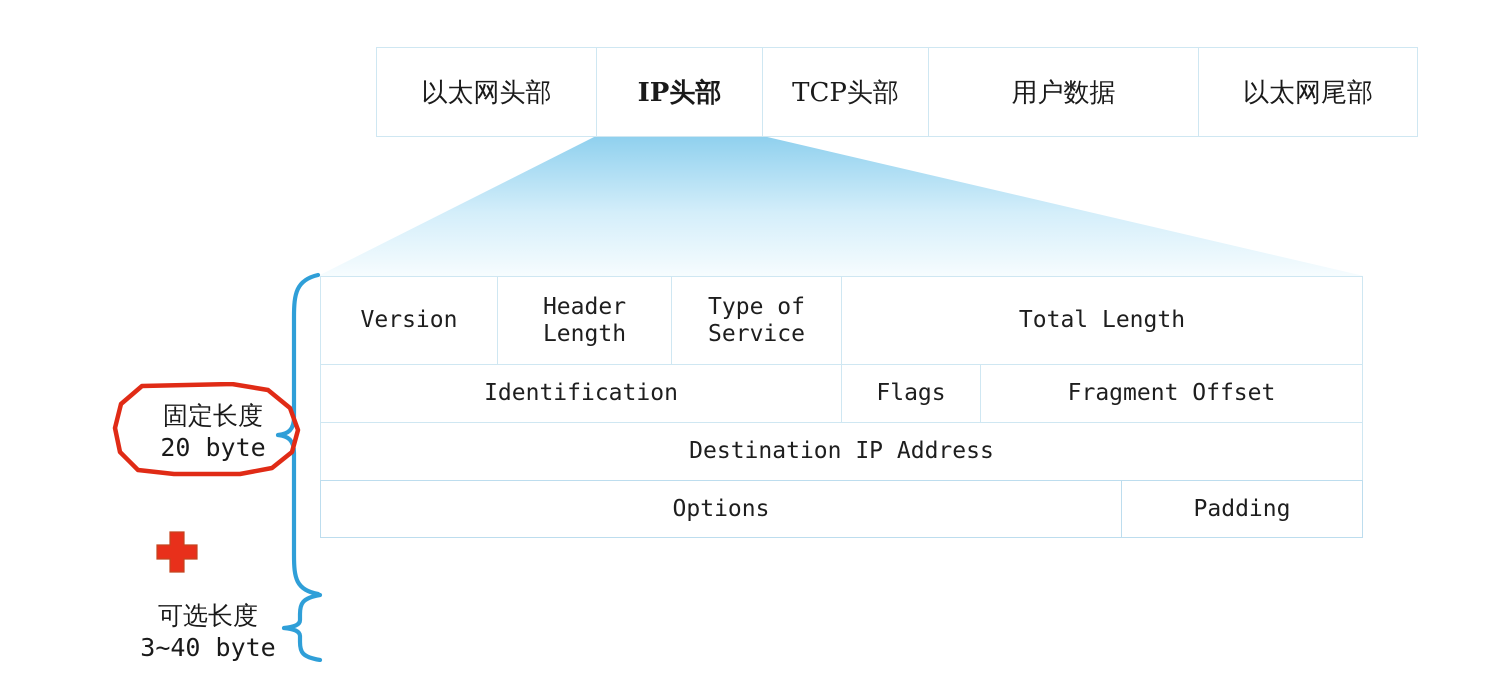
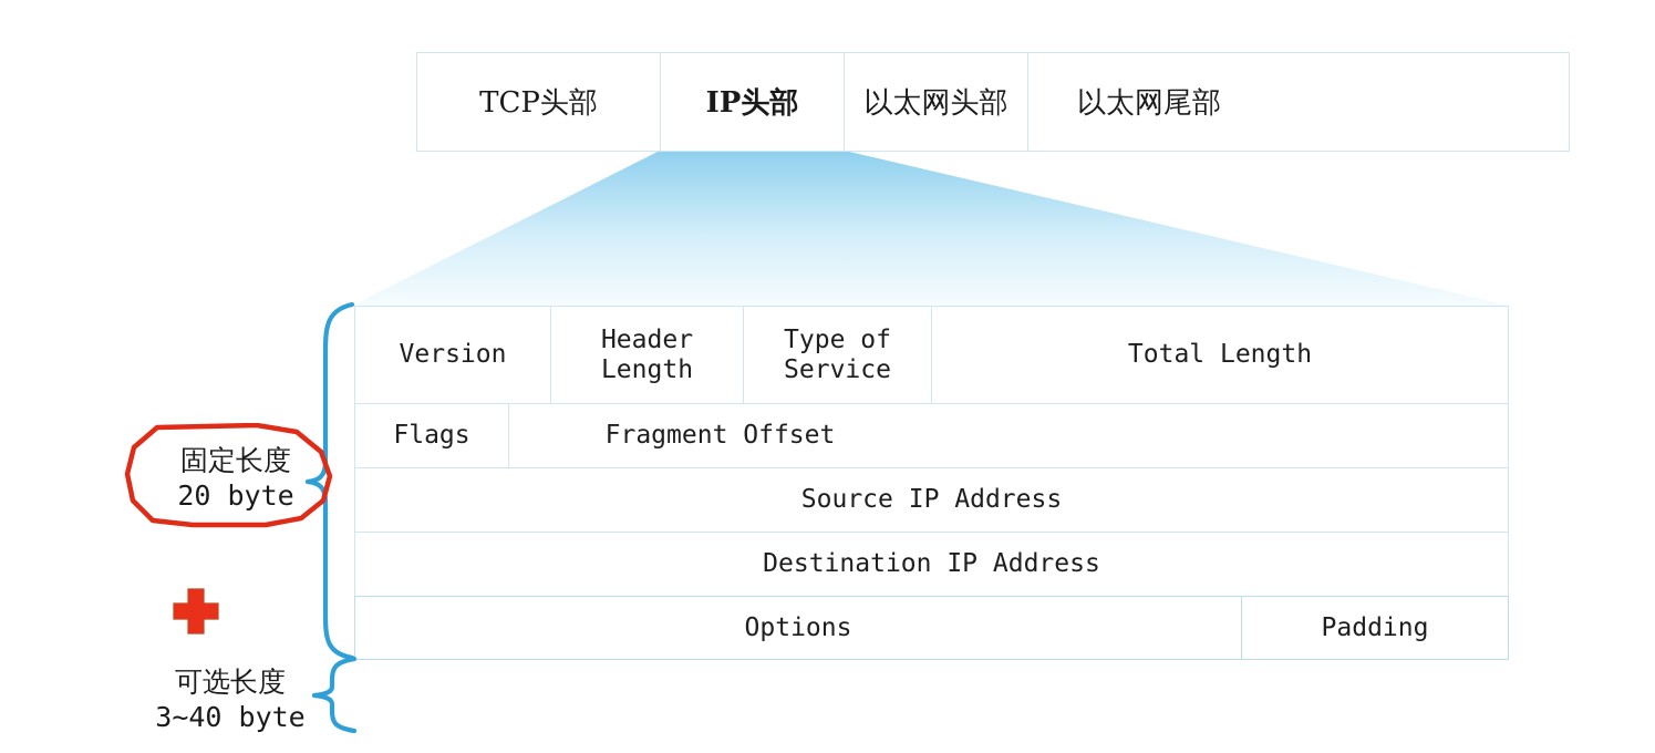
- 以太网头部
+ TCP头部
  IP头部
- TCP头部
+ 以太网头部
- 用户数据
  以太网尾部
  Version
  Header
  Length
  Type of
  Service
  Total Length
- Identification
  Flags
  Fragment Offset
+ Source IP Address
  Destination IP Address
  Options
  Padding
  固定长度
  20 byte
  可选长度
  3~40 byte
